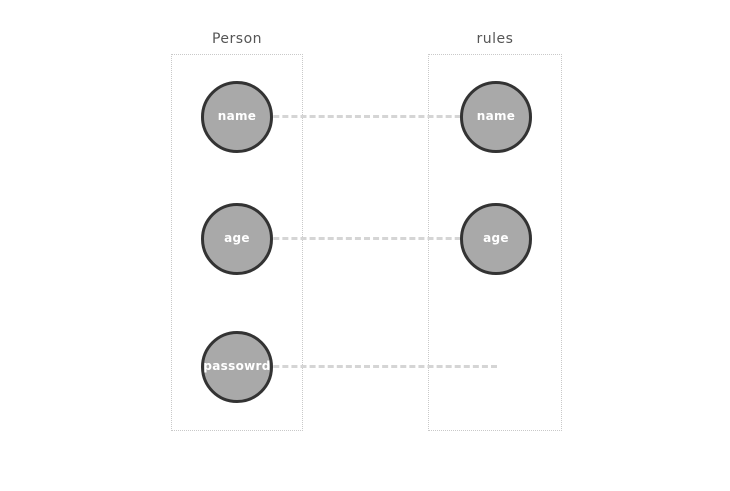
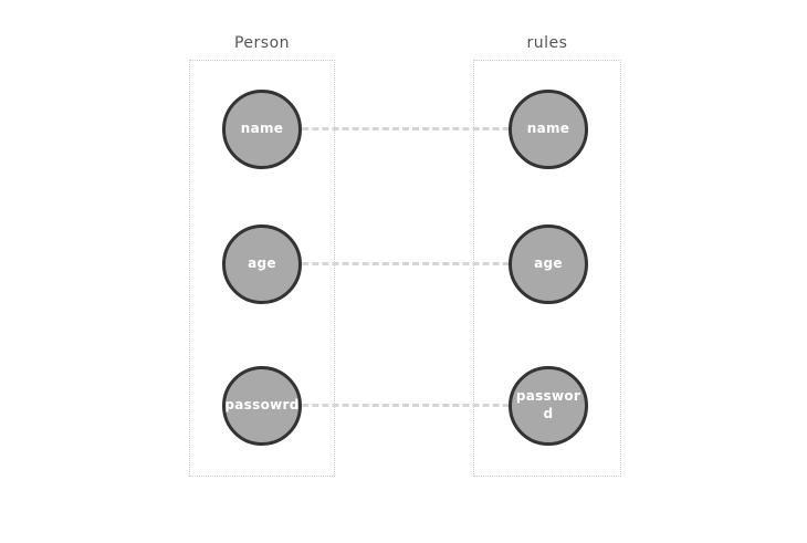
  Person
  rules
  name
  age
  passowrd
  name
  age
+ passwor
+ d
